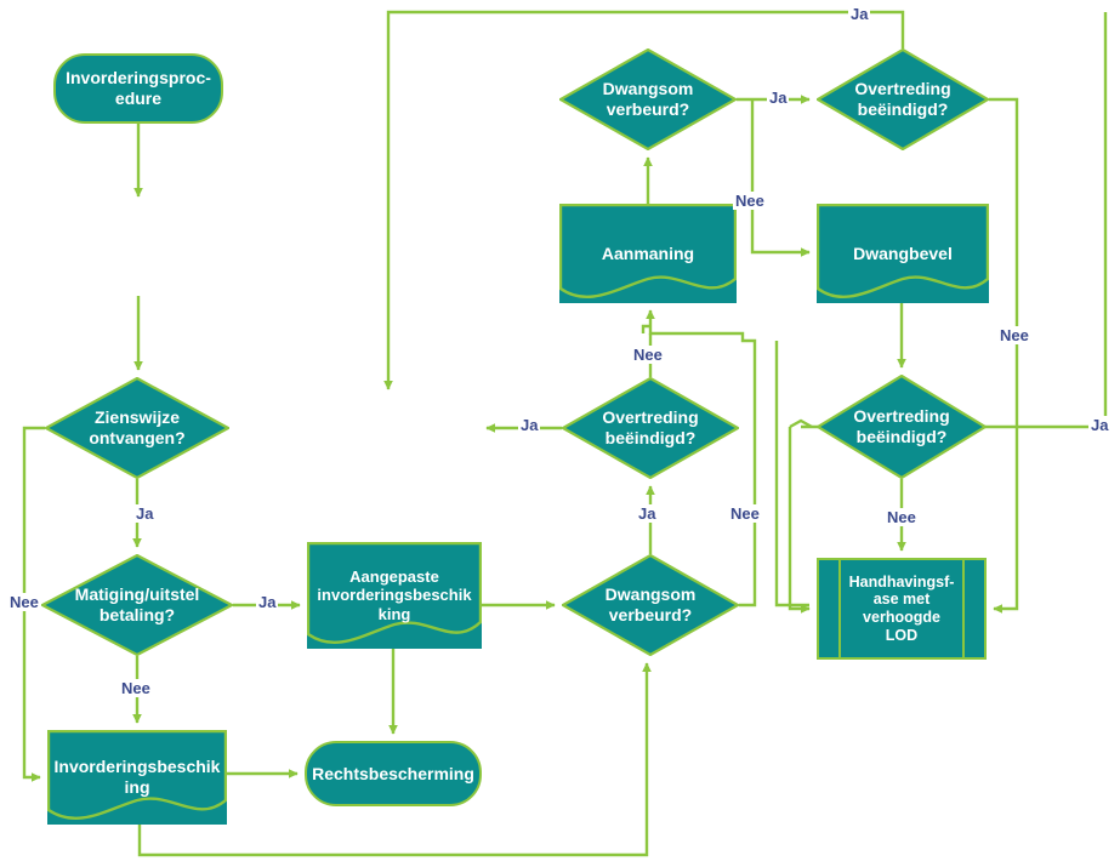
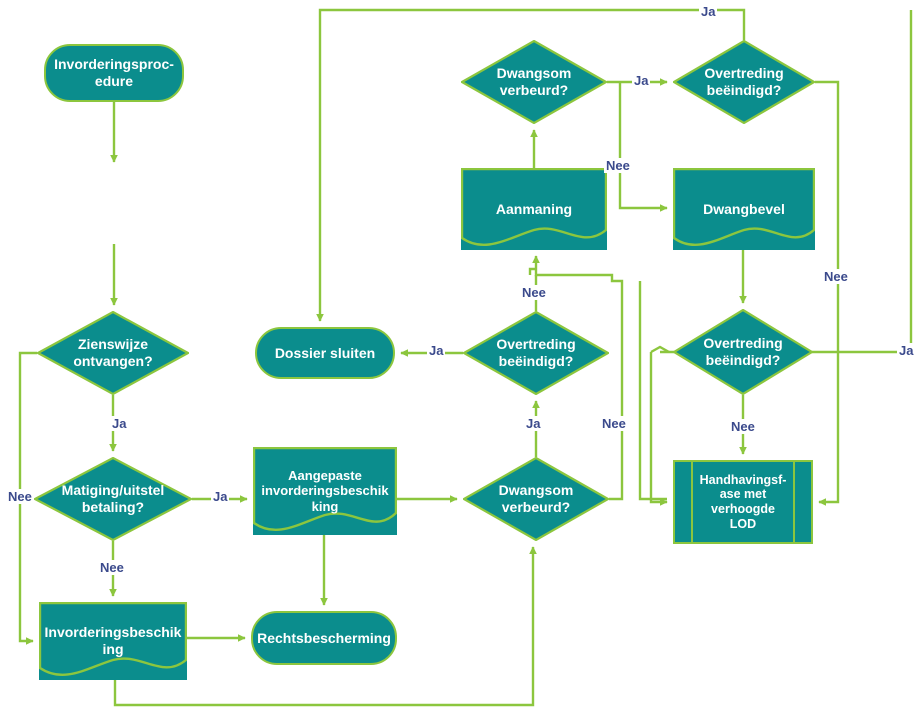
  Invorderingsproc-
  edure
  Zienswijze
  ontvangen?
  Matiging/uitstel
  betaling?
  Invorderingsbeschik
  ing
  Rechtsbescherming
  Aangepaste
  invorderingsbeschik
  king
+ Dossier sluiten
  Overtreding
  beëindigd?
  Dwangsom
  verbeurd?
  Aanmaning
  Dwangsom
  verbeurd?
  Overtreding
  beëindigd?
  Dwangbevel
  Overtreding
  beëindigd?
  Handhavingsf-
  ase met
  verhoogde
  LOD
  Ja
  Nee
  Ja
  Nee
  Ja
  Ja
  Nee
  Nee
  Nee
  Ja
  Ja
  Nee
  Nee
  Ja
